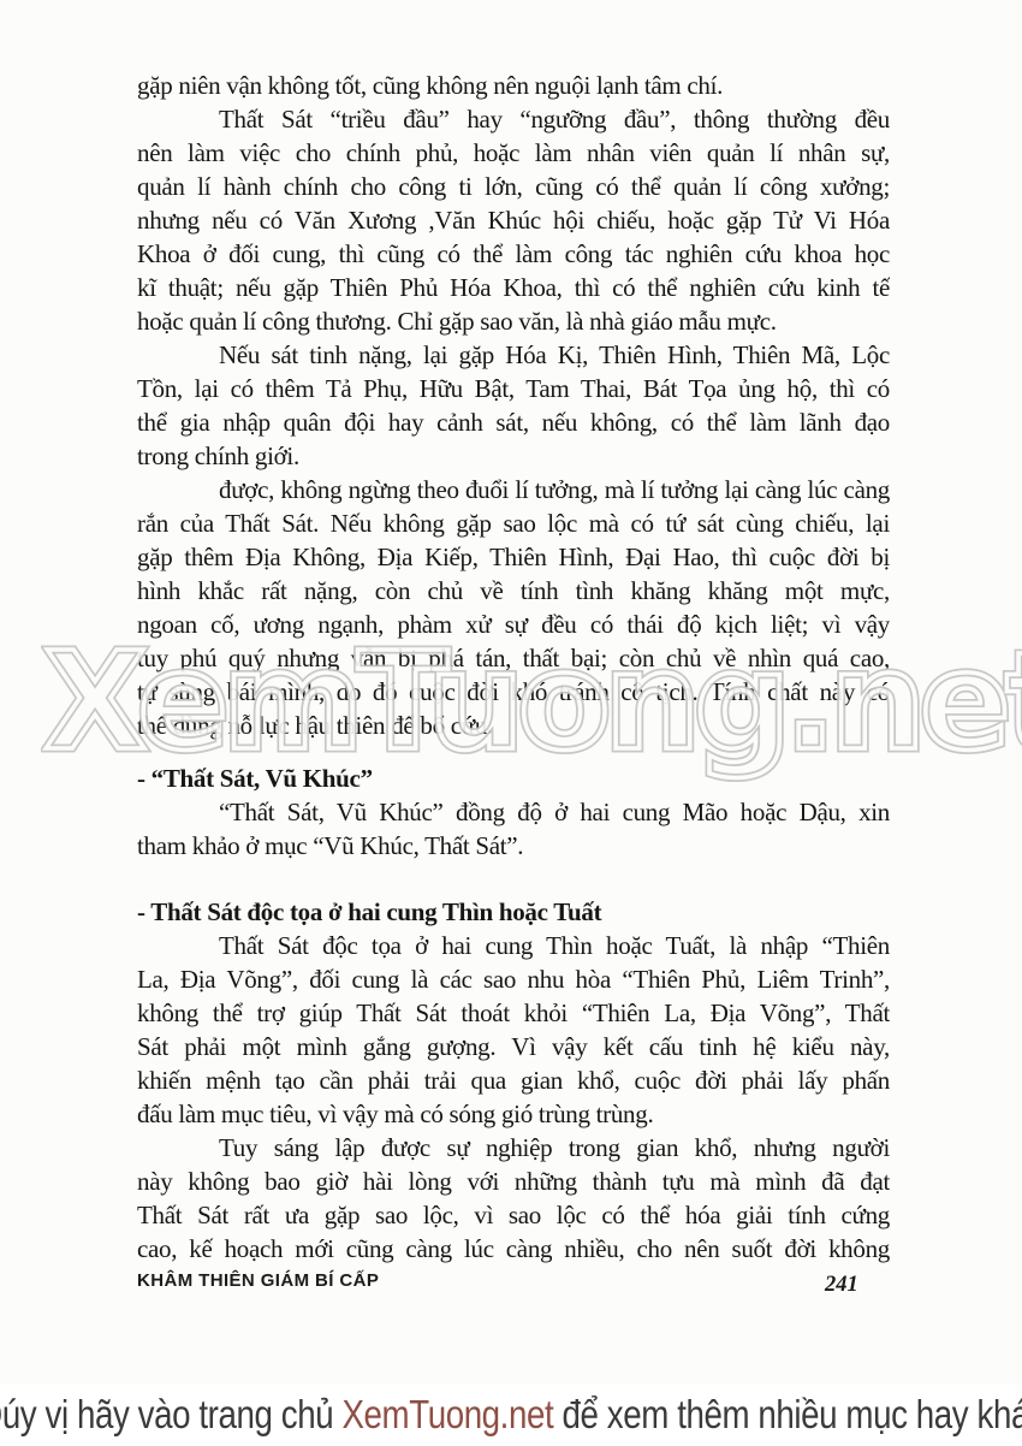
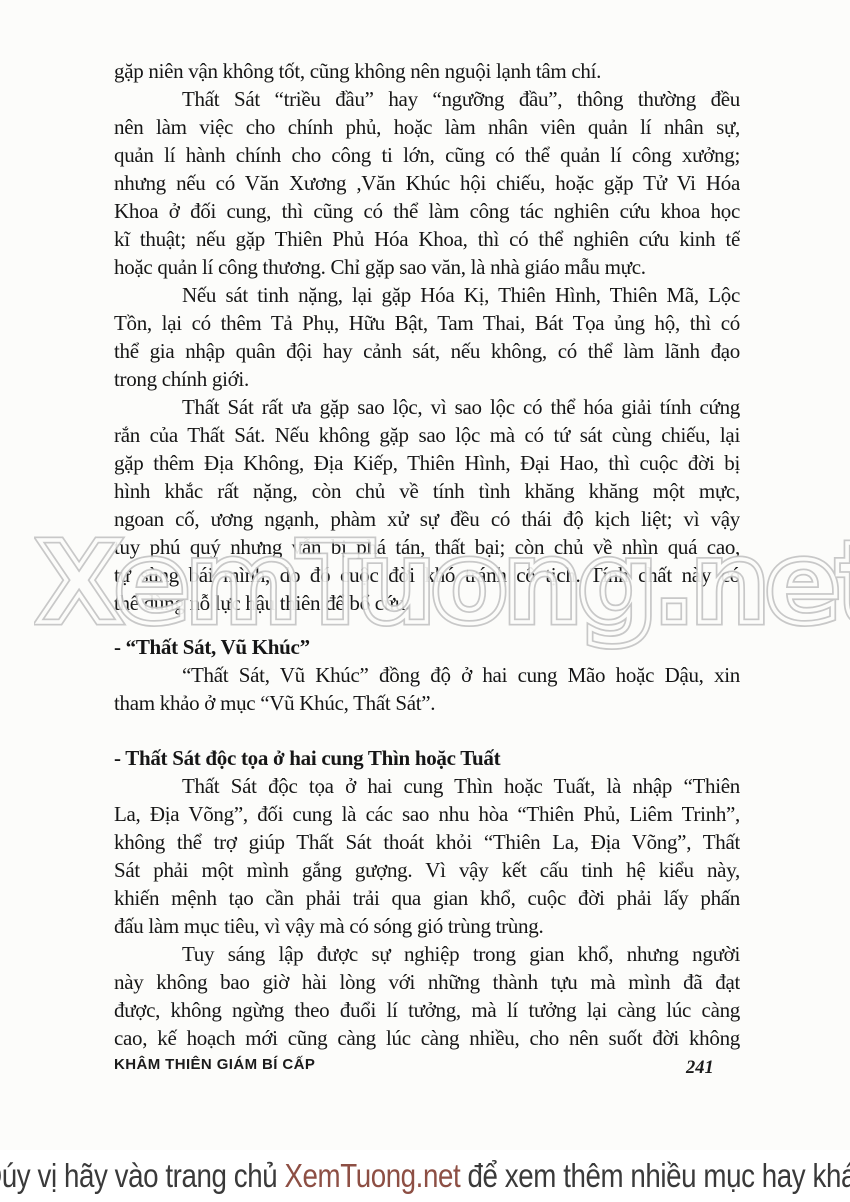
  gặp niên vận không tốt, cũng không nên nguội lạnh tâm chí.
  Thất Sát “triều đầu” hay “ngưỡng đầu”, thông thường đều
  nên làm việc cho chính phủ, hoặc làm nhân viên quản lí nhân sự,
  quản lí hành chính cho công ti lớn, cũng có thể quản lí công xưởng;
  nhưng nếu có Văn Xương ,Văn Khúc hội chiếu, hoặc gặp Tử Vi Hóa
  Khoa ở đối cung, thì cũng có thể làm công tác nghiên cứu khoa học
  kĩ thuật; nếu gặp Thiên Phủ Hóa Khoa, thì có thể nghiên cứu kinh tế
  hoặc quản lí công thương. Chỉ gặp sao văn, là nhà giáo mẫu mực.
  Nếu sát tinh nặng, lại gặp Hóa Kị, Thiên Hình, Thiên Mã, Lộc
  Tồn, lại có thêm Tả Phụ, Hữu Bật, Tam Thai, Bát Tọa ủng hộ, thì có
  thể gia nhập quân đội hay cảnh sát, nếu không, có thể làm lãnh đạo
  trong chính giới.
- được, không ngừng theo đuổi lí tưởng, mà lí tưởng lại càng lúc càng
+ Thất Sát rất ưa gặp sao lộc, vì sao lộc có thể hóa giải tính cứng
  rắn của Thất Sát. Nếu không gặp sao lộc mà có tứ sát cùng chiếu, lại
  gặp thêm Địa Không, Địa Kiếp, Thiên Hình, Đại Hao, thì cuộc đời bị
  hình khắc rất nặng, còn chủ về tính tình khăng khăng một mực,
  ngoan cố, ương ngạnh, phàm xử sự đều có thái độ kịch liệt; vì vậy
  tuy phú quý nhưng vẫn bị phá tán, thất bại; còn chủ về nhìn quá cao,
  tự sùng bái mình, do đó cuộc đời khó tránh cô tịch. Tính chất này có
  thể dùng nỗ lực hậu thiên để bổ cứu.
  - “Thất Sát, Vũ Khúc”
  “Thất Sát, Vũ Khúc” đồng độ ở hai cung Mão hoặc Dậu, xin
  tham khảo ở mục “Vũ Khúc, Thất Sát”.
  - Thất Sát độc tọa ở hai cung Thìn hoặc Tuất
  Thất Sát độc tọa ở hai cung Thìn hoặc Tuất, là nhập “Thiên
  La, Địa Võng”, đối cung là các sao nhu hòa “Thiên Phủ, Liêm Trinh”,
  không thể trợ giúp Thất Sát thoát khỏi “Thiên La, Địa Võng”, Thất
  Sát phải một mình gắng gượng. Vì vậy kết cấu tinh hệ kiểu này,
  khiến mệnh tạo cần phải trải qua gian khổ, cuộc đời phải lấy phấn
  đấu làm mục tiêu, vì vậy mà có sóng gió trùng trùng.
  Tuy sáng lập được sự nghiệp trong gian khổ, nhưng người
  này không bao giờ hài lòng với những thành tựu mà mình đã đạt
- Thất Sát rất ưa gặp sao lộc, vì sao lộc có thể hóa giải tính cứng
+ được, không ngừng theo đuổi lí tưởng, mà lí tưởng lại càng lúc càng
  cao, kế hoạch mới cũng càng lúc càng nhiều, cho nên suốt đời không
  XemTuong.ne
  KHÂM THIÊN GIÁM BÍ CẤP
  241
  úy vị hãy vào trang chủ XemTuong.net để xem thêm nhiều mục hay khá
